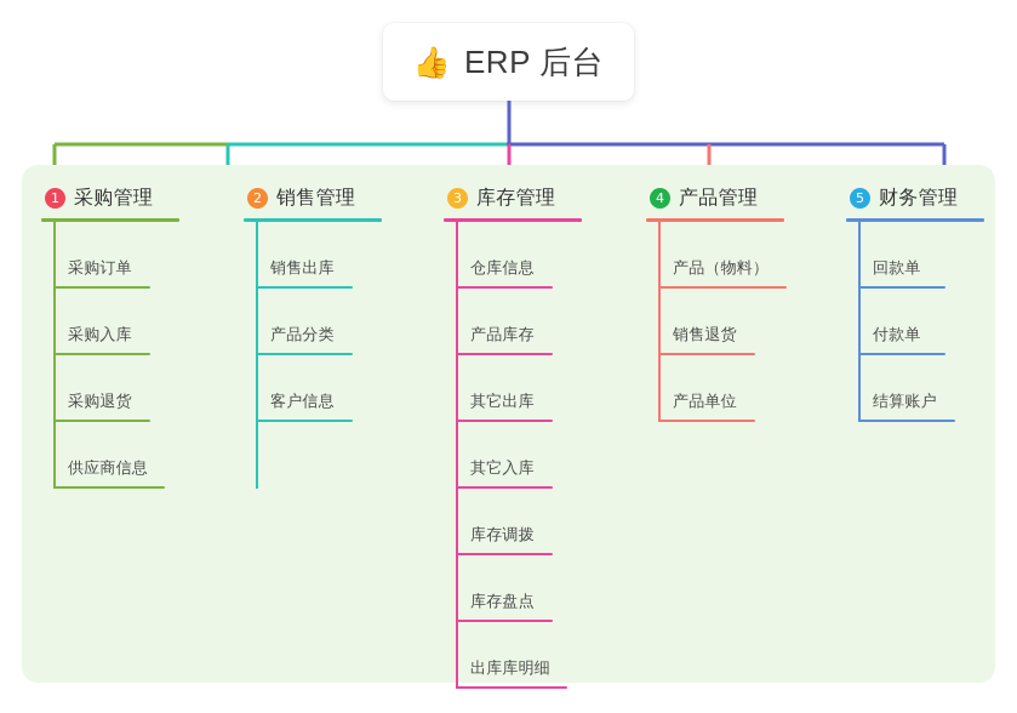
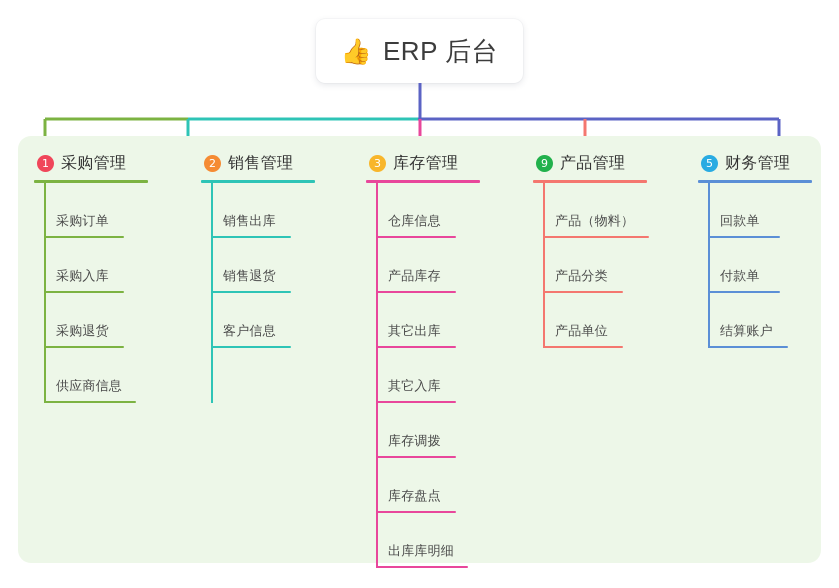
  👍
  ERP 后台
  1
  采购管理
  采购订单
  采购入库
  采购退货
  供应商信息
  2
  销售管理
  销售出库
- 产品分类
+ 销售退货
  客户信息
  3
  库存管理
  仓库信息
  产品库存
  其它出库
  其它入库
  库存调拨
  库存盘点
  出库库明细
- 4
+ 9
  产品管理
  产品（物料）
- 销售退货
+ 产品分类
  产品单位
  5
  财务管理
  回款单
  付款单
  结算账户
